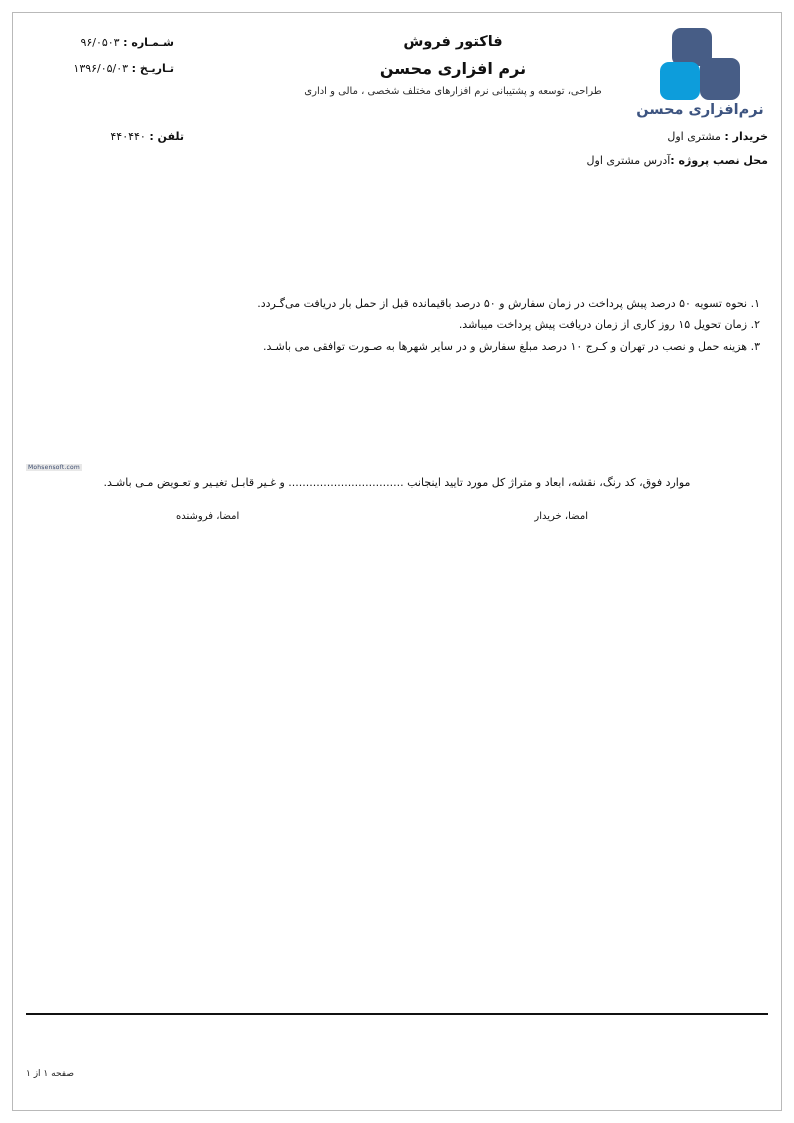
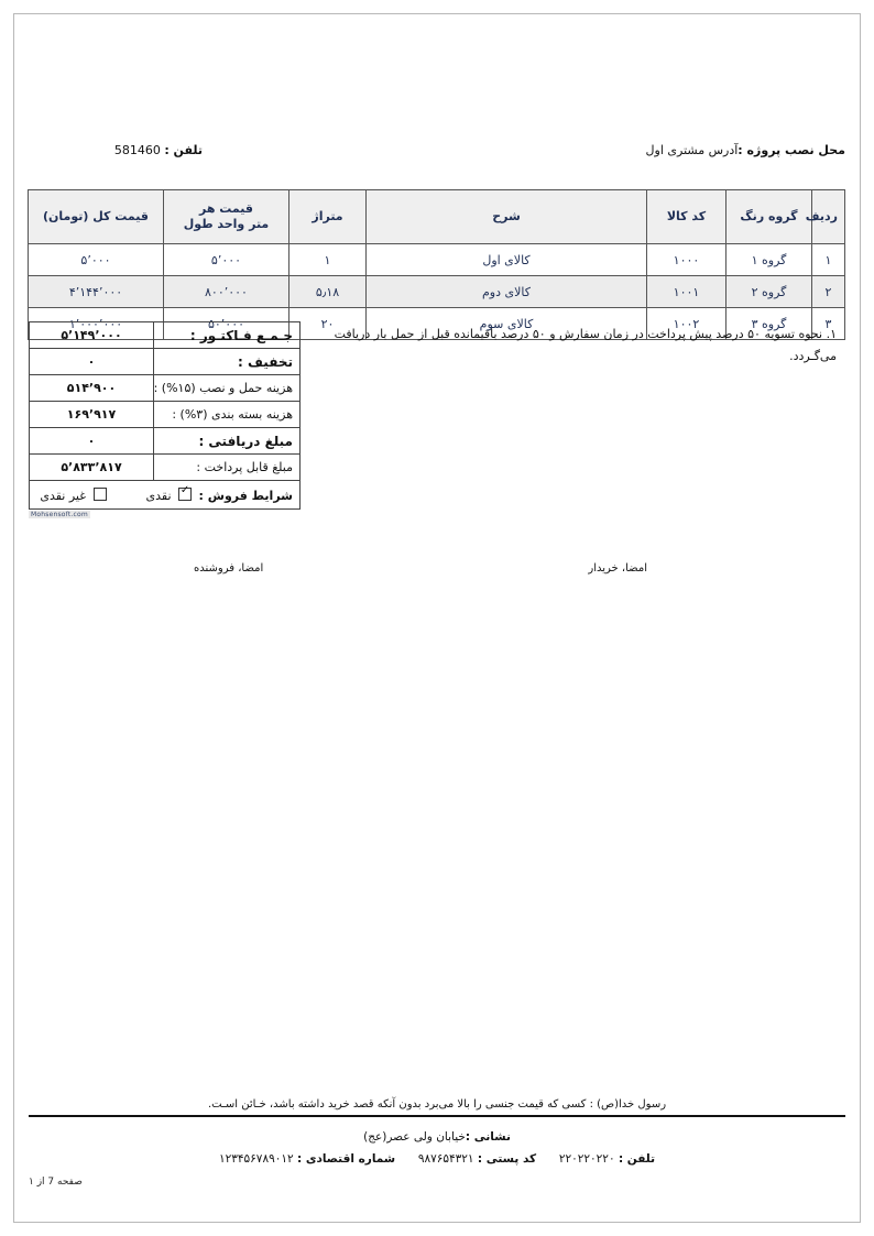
- نرم‌افزاری محسن
- فاکتور فروش
- نرم افزاری محسن
- طراحی، توسعه و پشتیبانی نرم افزارهای مختلف شخصی ، مالی و اداری
- شـمـاره : ۹۶/۰۵۰۳
- تـاریـخ : ۱۳۹۶/۰۵/۰۳
- خریدار : مشتری اول
  محل نصب پروژه :آدرس مشتری اول
- تلفن : ۴۴۰۴۴۰
+ تلفن : 581460
+ ردیف	گروه رنگ	کد کالا	شرح	متراژ	قیمت هر متر واحد طول	قیمت کل (تومان)
+ ۱	گروه ۱	۱۰۰۰	کالای اول	۱	۵٬۰۰۰	۵٬۰۰۰
+ ۲	گروه ۲	۱۰۰۱	کالای دوم	۵٫۱۸	۸۰۰٬۰۰۰	۴٬۱۴۴٬۰۰۰
+ ۳	گروه ۳	۱۰۰۲	کالای سوم	۲۰	۵۰٬۰۰۰	۱٬۰۰۰٬۰۰۰
+ جـمـع فـاکتـور :	۵٬۱۴۹٬۰۰۰
+ تخفیف :	۰
+ هزینه حمل و نصب (۱۵%) :	۵۱۴٬۹۰۰
+ هزینه بسته بندی (۳%) :	۱۶۹٬۹۱۷
+ مبلغ دریافتی :	۰
+ مبلغ قابل پرداخت :	۵٬۸۳۳٬۸۱۷
+ شرایط فروش : نقدی غیر نقدی
  ۱. نحوه تسویه ۵۰ درصد پیش پرداخت در زمان سفارش و ۵۰ درصد باقیمانده قبل از حمل بار دریافت می‌گـردد.
- ۲. زمان تحویل ۱۵ روز کاری از زمان دریافت پیش پرداخت میباشد.
- ۳. هزینه حمل و نصب در تهران و کـرج ۱۰ درصد مبلغ سفارش و در سایر شهرها به صـورت توافقی می باشـد.
- موارد فوق، کد رنگ، نقشه، ابعاد و متراژ کل مورد تایید اینجانب ................................. و غـیر قابـل تغیـیر و تعـویض مـی باشـد.
  امضا، خریدار
  امضا، فروشنده
+ رسول خدا(ص) : کسی که قیمت جنسی را بالا می‌برد بدون آنکه قصد خرید داشته باشد، خـائن اسـت.
+ نشانی :خیابان ولی عصر(عج)
+ تلفن : ۲۲۰۲۲۰۲۲۰ کد پستی : ۹۸۷۶۵۴۳۲۱ شماره اقتصادی : ۱۲۳۴۵۶۷۸۹۰۱۲
- صفحه ۱ از ۱
+ صفحه 7 از ۱
